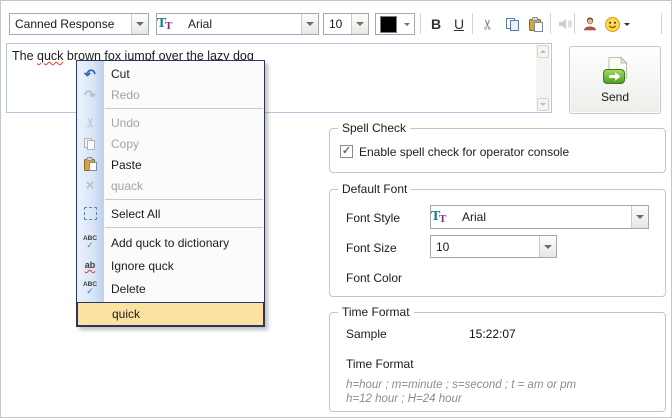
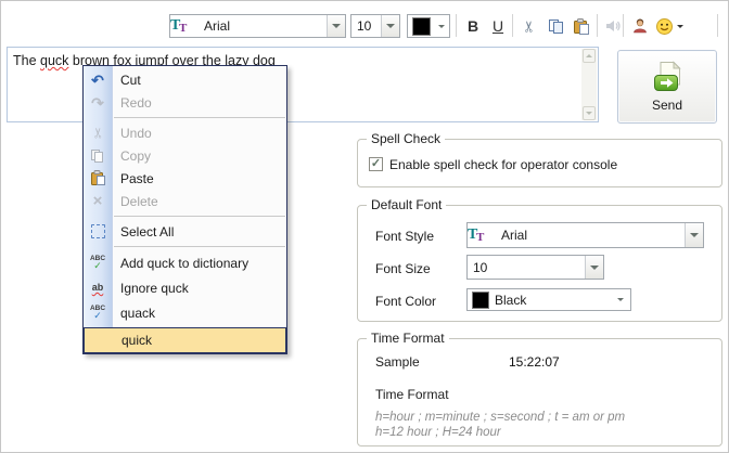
- Canned Response
  T
  T
  Arial
  10
  B
  U
  The quck brown fox jumpf over the lazy dog
  Send
  ↶
  Cut
  ↷
  Redo
  Undo
  Copy
  Paste
  ×
- quack
+ Delete
  Select All
  ✓
  Add quck to dictionary
  ab
  Ignore quck
  ✓
- Delete
+ quack
  quick
  Spell Check
  ✓
  Enable spell check for operator console
  Default Font
  Font Style
  T
  T
  Arial
  Font Size
  10
  Font Color
+ Black
  Time Format
  Sample
  15:22:07
  Time Format
  h=hour ; m=minute ; s=second ; t = am or pm
  h=12 hour ; H=24 hour
